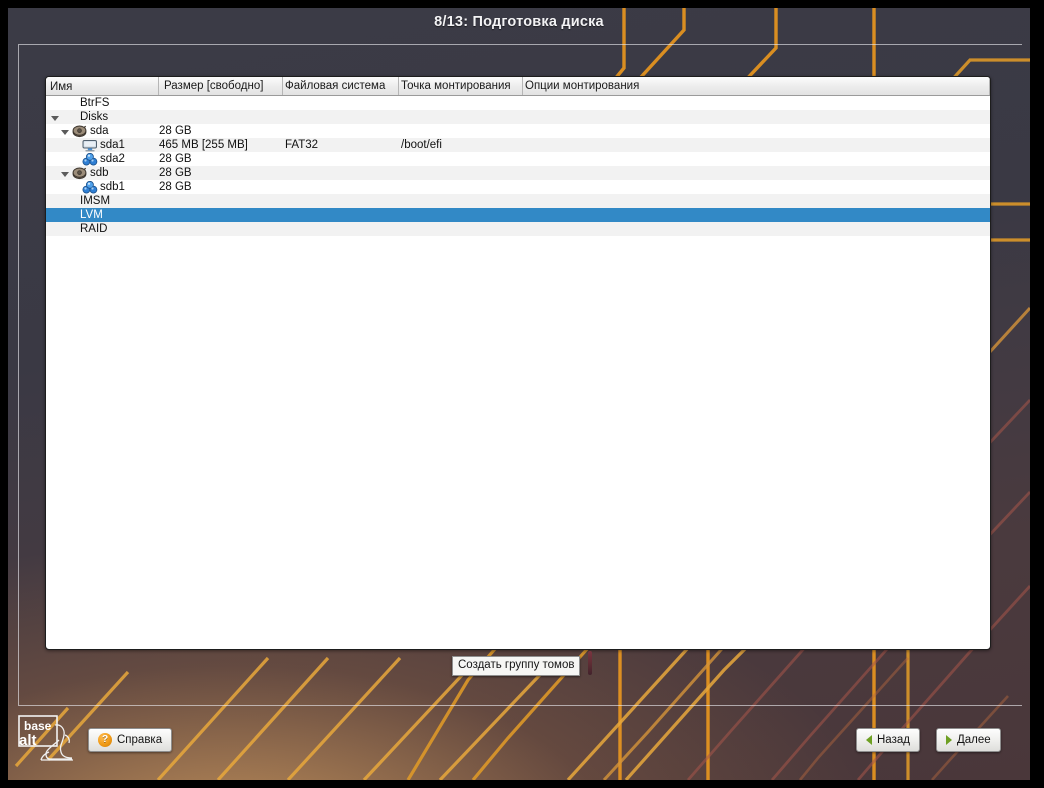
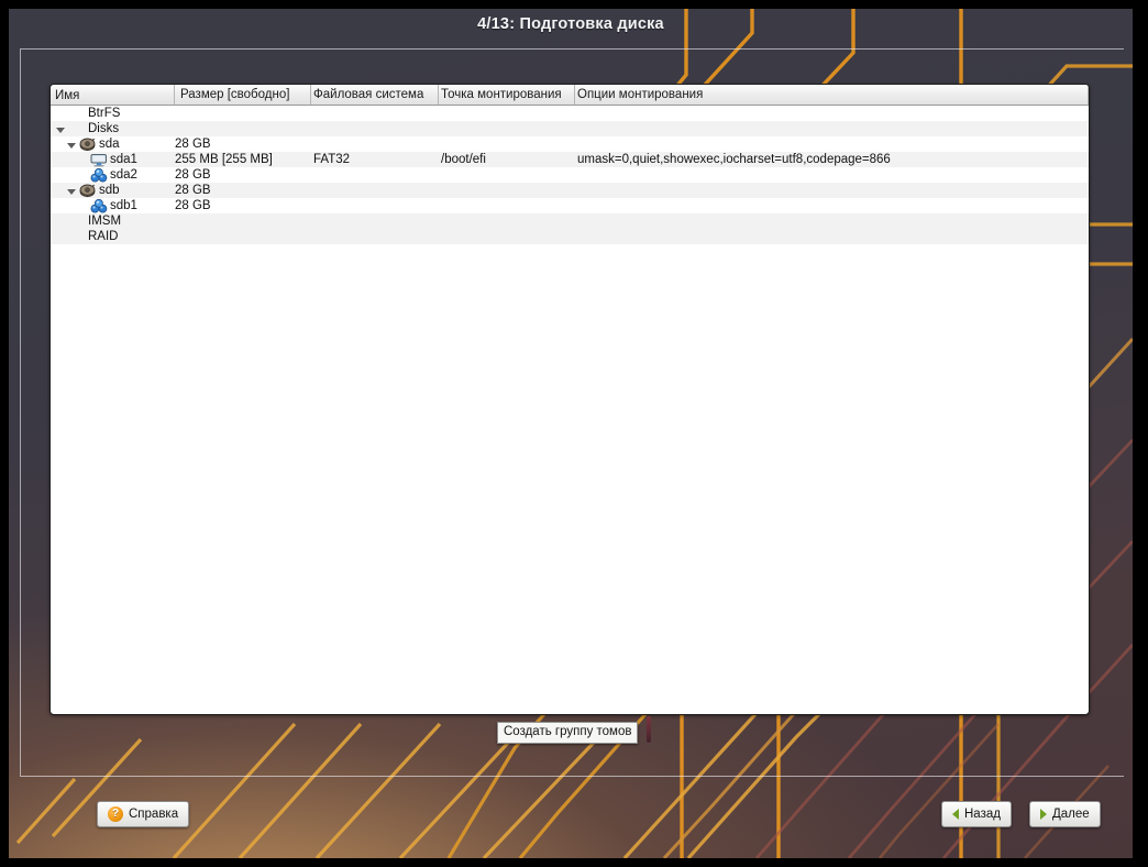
- 8/13: Подготовка диска
+ 4/13: Подготовка диска
  Имя
  Размер [свободно]
  Файловая система
  Точка монтирования
  Опции монтирования
  BtrFS
  Disks
  sda
  28 GB
  sda1
- 465 MB [255 MB]
+ 255 MB [255 MB]
  FAT32
  /boot/efi
+ umask=0,quiet,showexec,iocharset=utf8,codepage=866
  sda2
  28 GB
  sdb
  28 GB
  sdb1
  28 GB
  IMSM
- LVM
  RAID
  Создать группу томов
- base
- alt
  ?
  Справка
  Назад
  Далее
